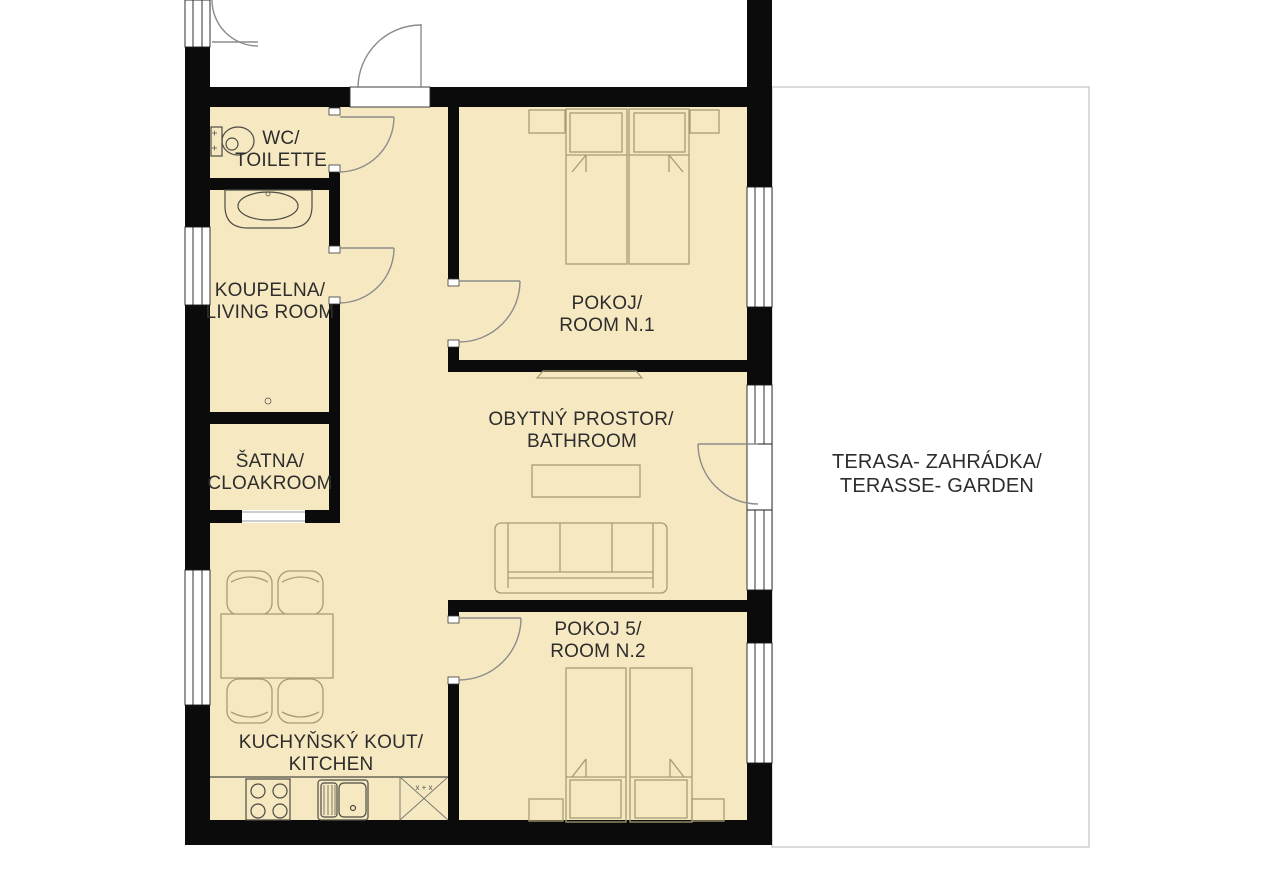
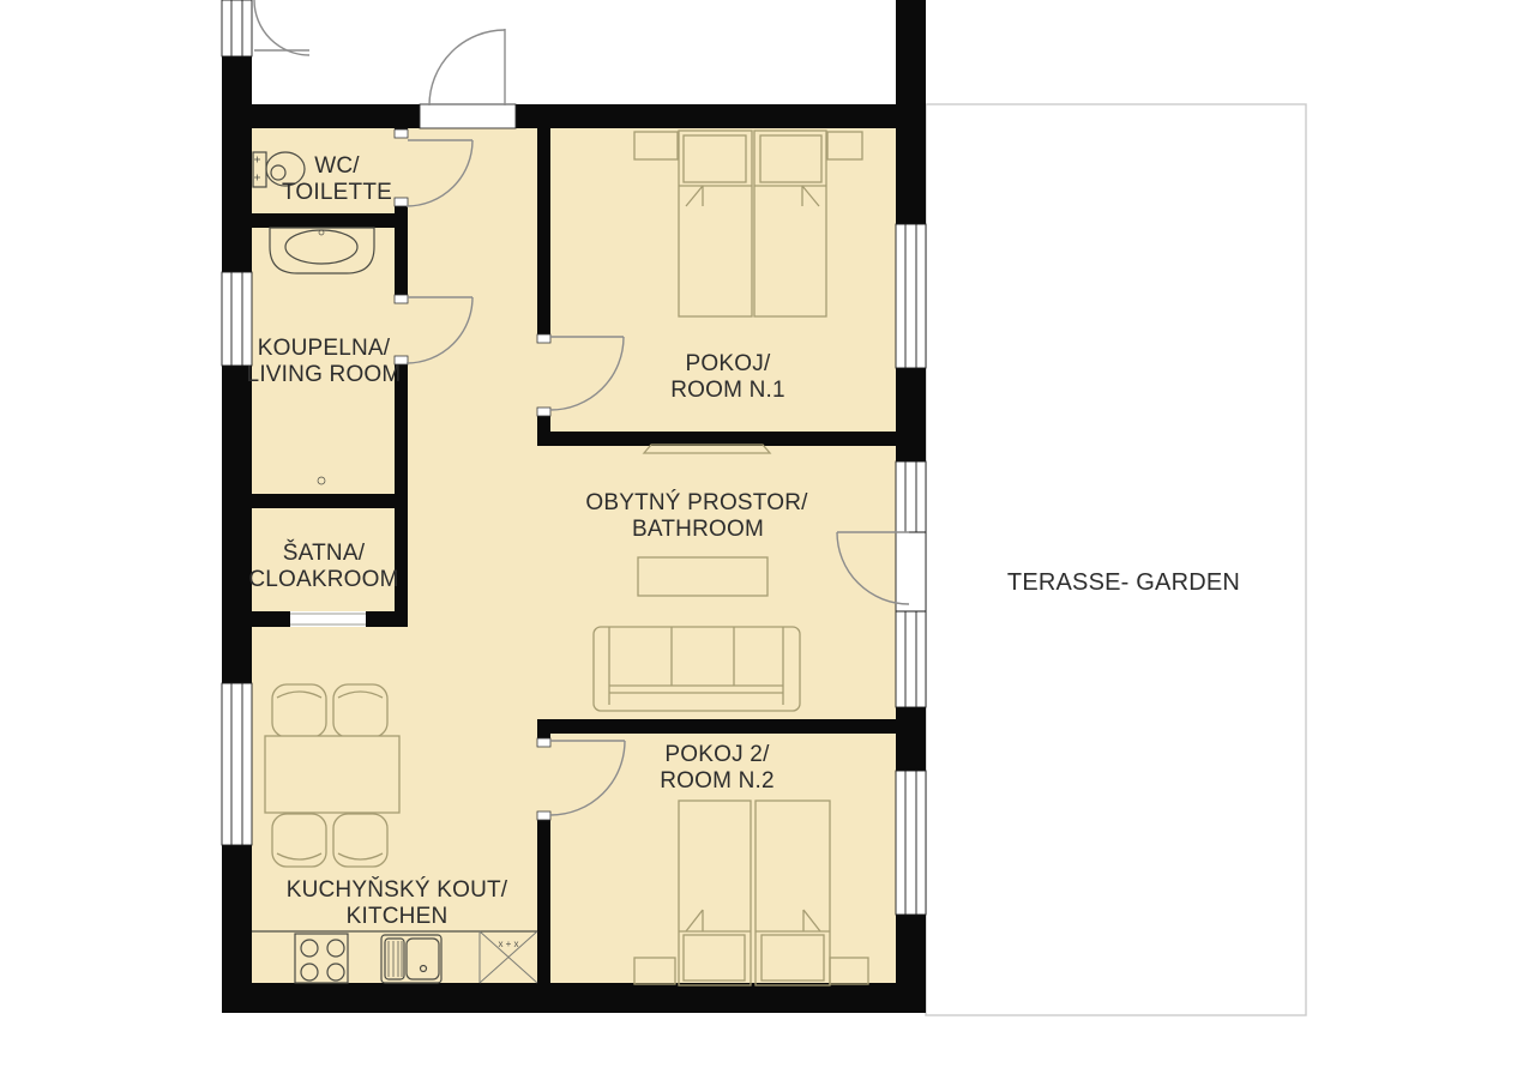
  x + x
  WC/
  TOILETTE
  KOUPELNA/
  LIVING ROOM
  ŠATNA/
  CLOAKROOM
  POKOJ/
  ROOM N.1
  OBYTNÝ PROSTOR/
  BATHROOM
- POKOJ 5/
+ POKOJ 2/
  ROOM N.2
  KUCHYŇSKÝ KOUT/
  KITCHEN
- TERASA- ZAHRÁDKA/
  TERASSE- GARDEN
